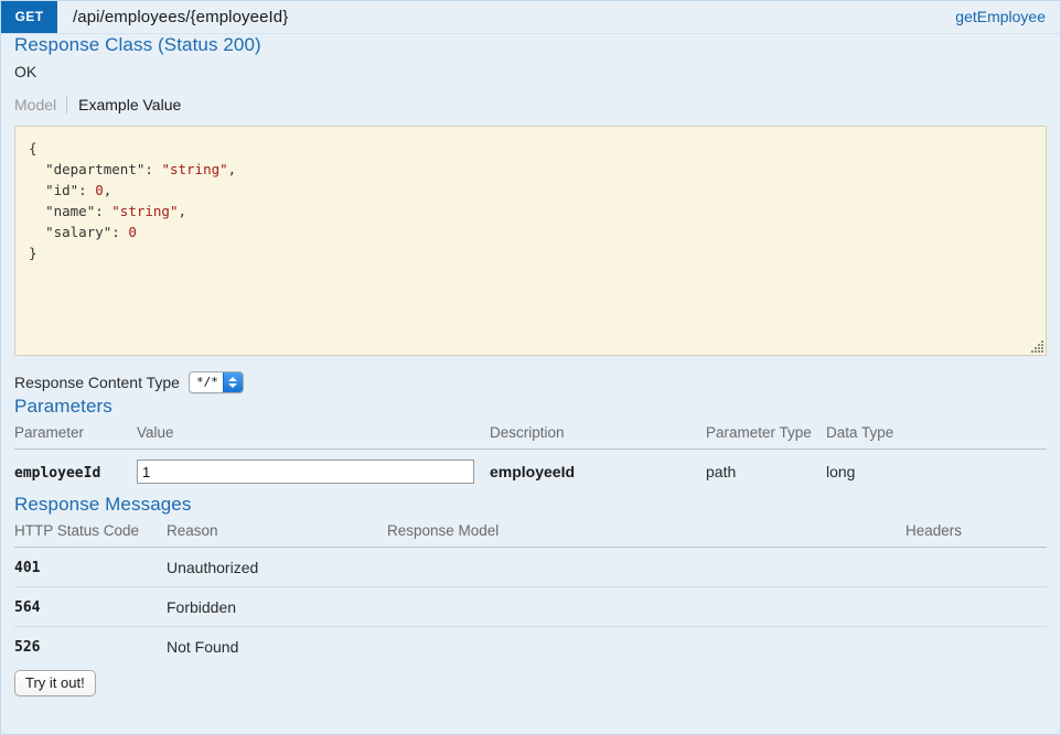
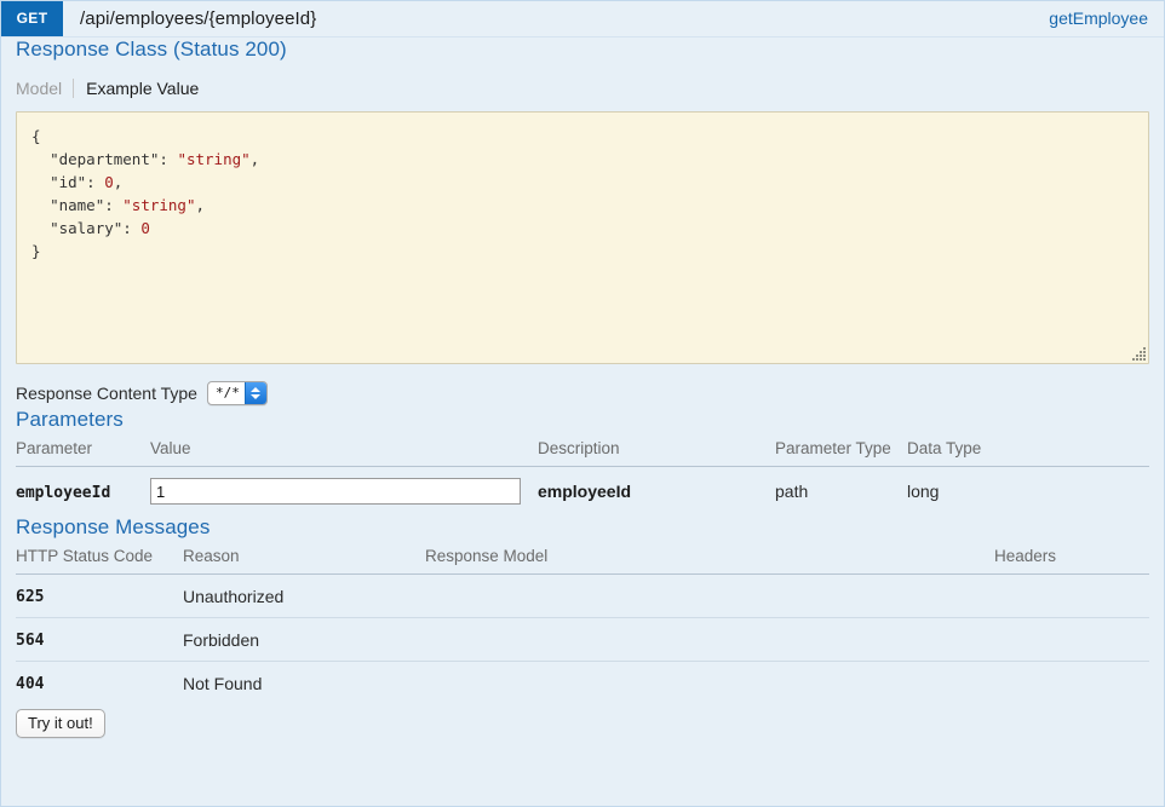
  GET
  /api/employees/{employeeId}
  getEmployee
  Response Class (Status 200)
- OK
  Model
  Example Value
  { "department": "string", "id": 0, "name": "string", "salary": 0 }
  Response Content Type
  */*
  Parameters
  Parameter	Value	Description	Parameter Type	Data Type
  employeeId	1	employeeId	path	long
  Response Messages
  HTTP Status Code	Reason	Response Model	Headers
- 401	Unauthorized
+ 625	Unauthorized
  564	Forbidden
- 526	Not Found
+ 404	Not Found
  Try it out!
